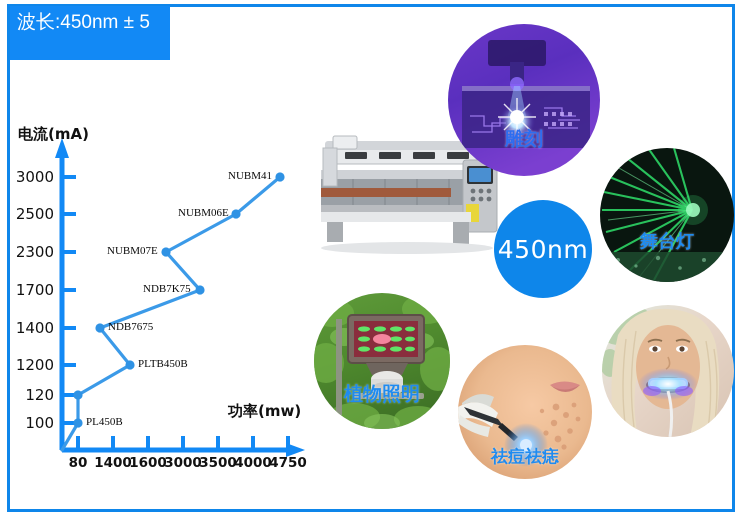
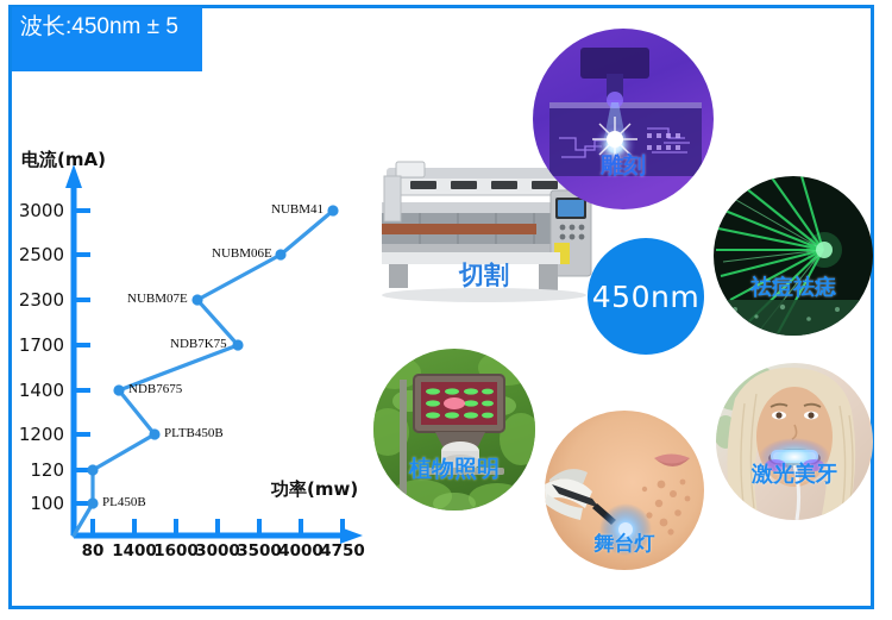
  波长:450nm ± 5
  电流(mA)
  功率(mw)
  3000
  2500
  2300
  1700
  1400
  1200
  120
  100
  80
  1400
  1600
  3000
  3500
  4000
  4750
  PL450B
  PLTB450B
  NDB7675
  NDB7K75
  NUBM07E
  NUBM06E
  NUBM41
+ 切割
  雕刻
- 舞台灯
+ 祛痘祛痣
  植物照明
- 祛痘祛痣
+ 舞台灯
+ 激光美牙
  450nm
